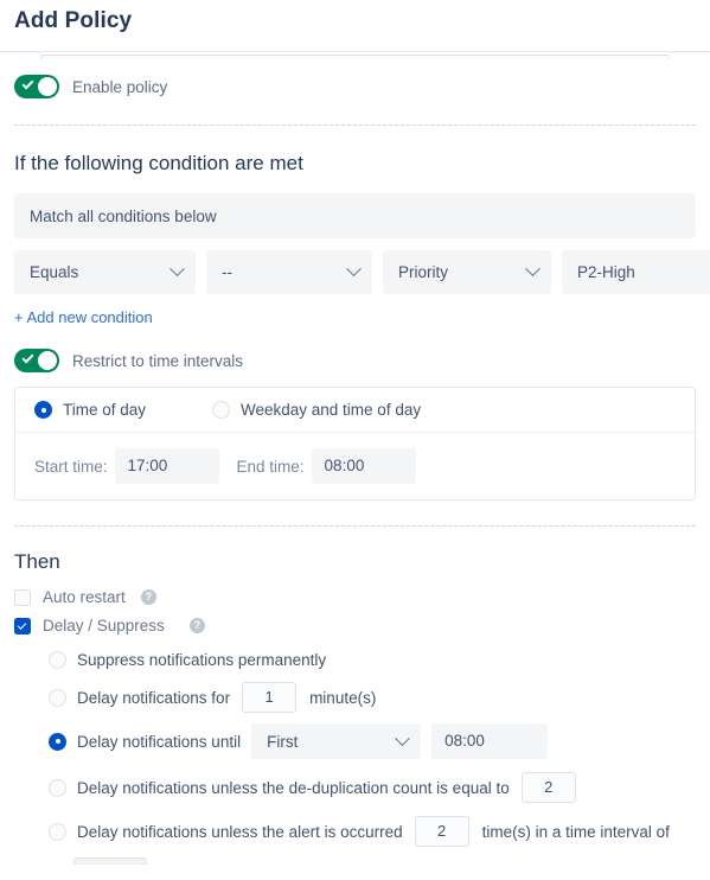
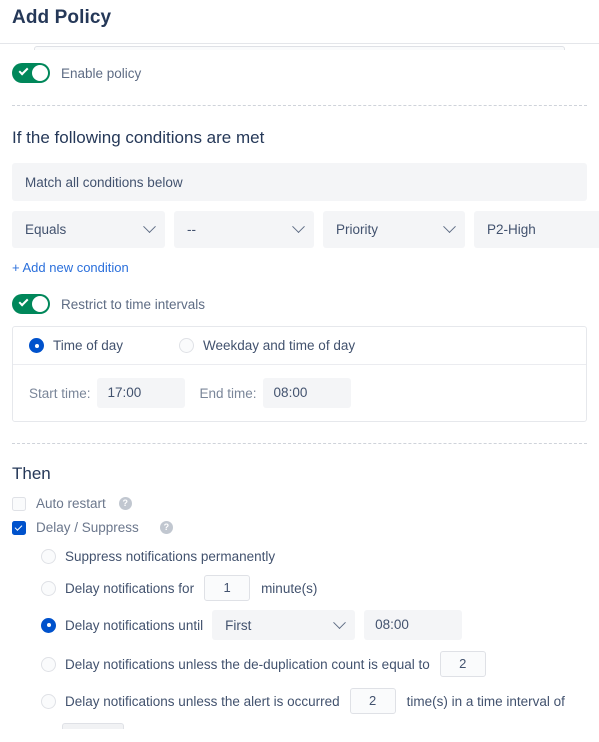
  Add Policy
  Enable policy
- If the following condition are met
+ If the following conditions are met
  Match all conditions below
  Equals
  --
  Priority
  P2-High
  + Add new condition
  Restrict to time intervals
  Time of day
  Weekday and time of day
  Start time:
  17:00
  End time:
  08:00
  Then
  Auto restart
  ?
  Delay / Suppress
  ?
  Suppress notifications permanently
  Delay notifications for
  1
  minute(s)
  Delay notifications until
  First
  08:00
  Delay notifications unless the de-duplication count is equal to
  2
  Delay notifications unless the alert is occurred
  2
  time(s) in a time interval of
